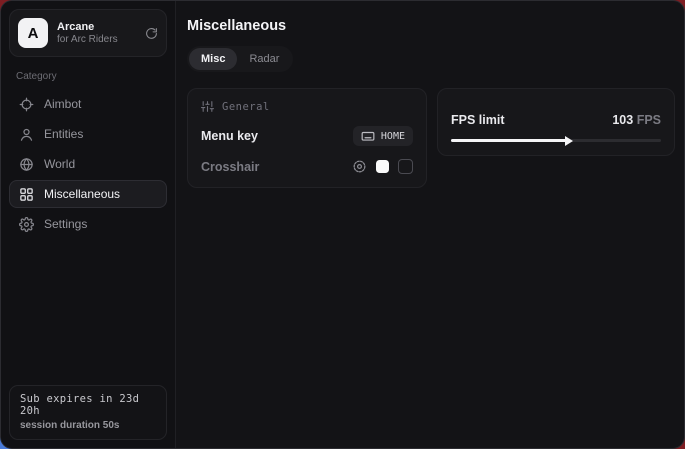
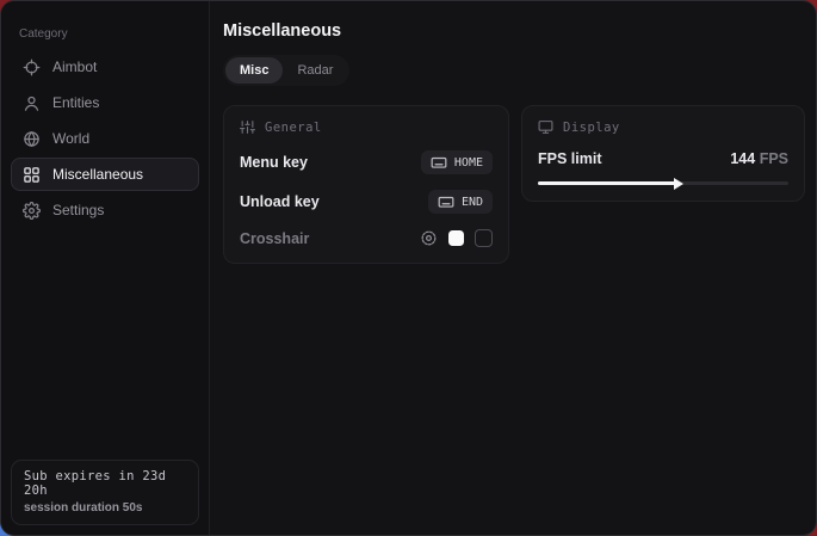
- A
- Arcane
- for Arc Riders
  Category
  Aimbot
  Entities
  World
  Miscellaneous
  Settings
  Sub expires in 23d 20h
  session duration 50s
  Miscellaneous
  Misc
  Radar
  General
  Menu key
  HOME
+ Unload key
+ END
  Crosshair
+ Display
  FPS limit
- 103 FPS
+ 144 FPS
